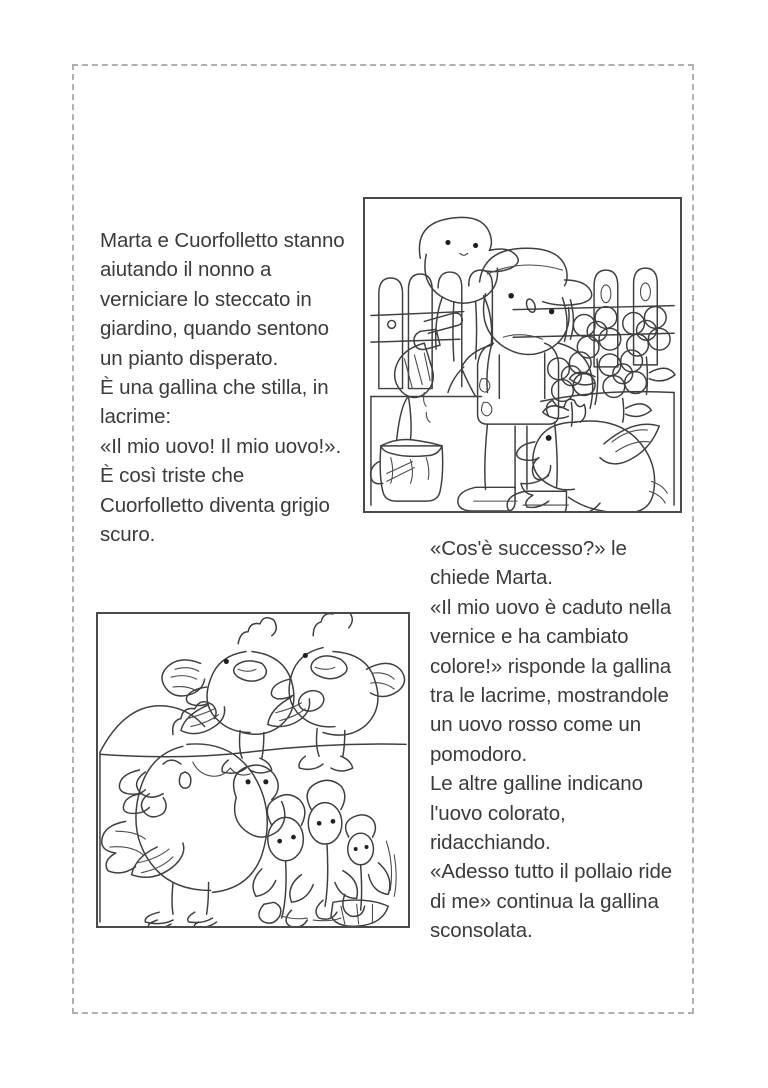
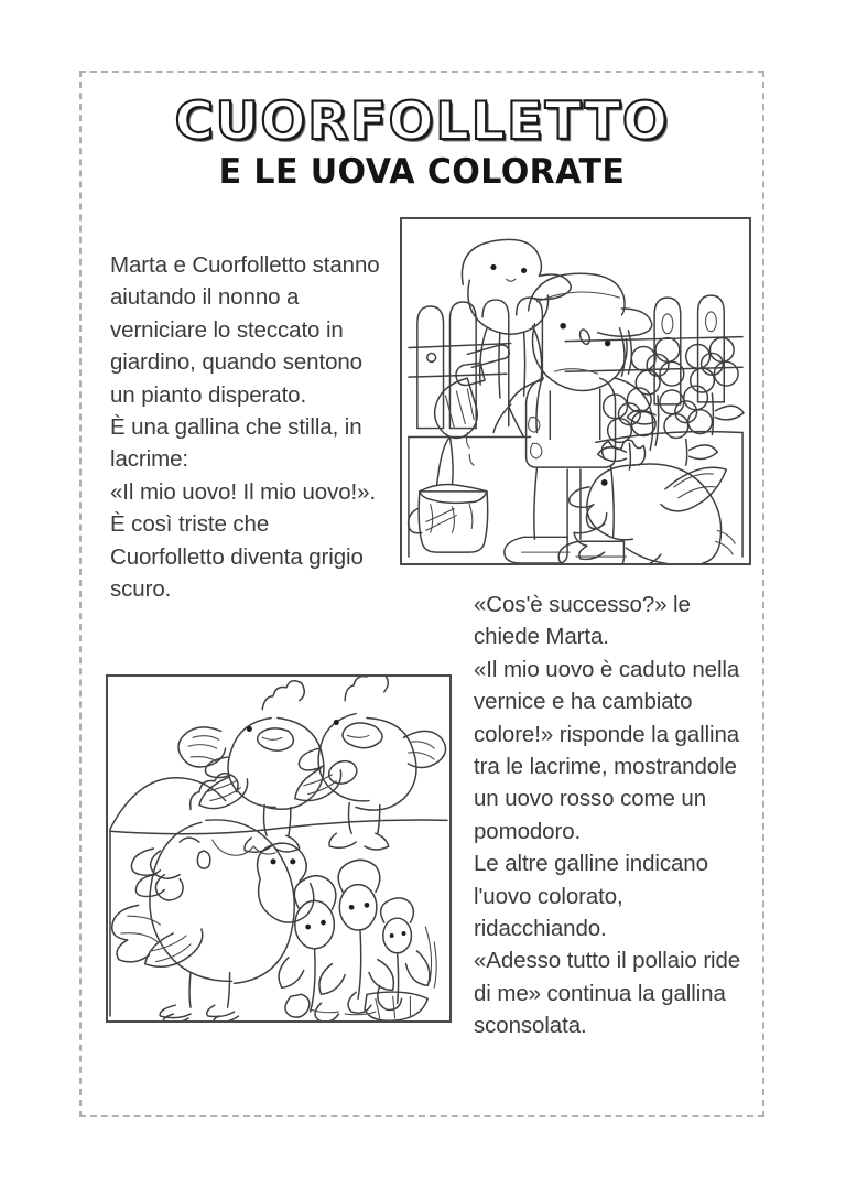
+ CUORFOLLETTO
+ E LE UOVA COLORATE
  Marta e Cuorfolletto stanno aiutando il nonno a verniciare lo steccato in giardino, quando sentono un pianto disperato.
  È una gallina che stilla, in lacrime:
  «Il mio uovo! Il mio uovo!». È così triste che Cuorfolletto diventa grigio scuro.
  «Cos'è successo?» le chiede Marta.
  «Il mio uovo è caduto nella vernice e ha cambiato colore!» risponde la gallina tra le lacrime, mostrandole un uovo rosso come un pomodoro.
  Le altre galline indicano l'uovo colorato, ridacchiando.
  «Adesso tutto il pollaio ride di me» continua la gallina sconsolata.
